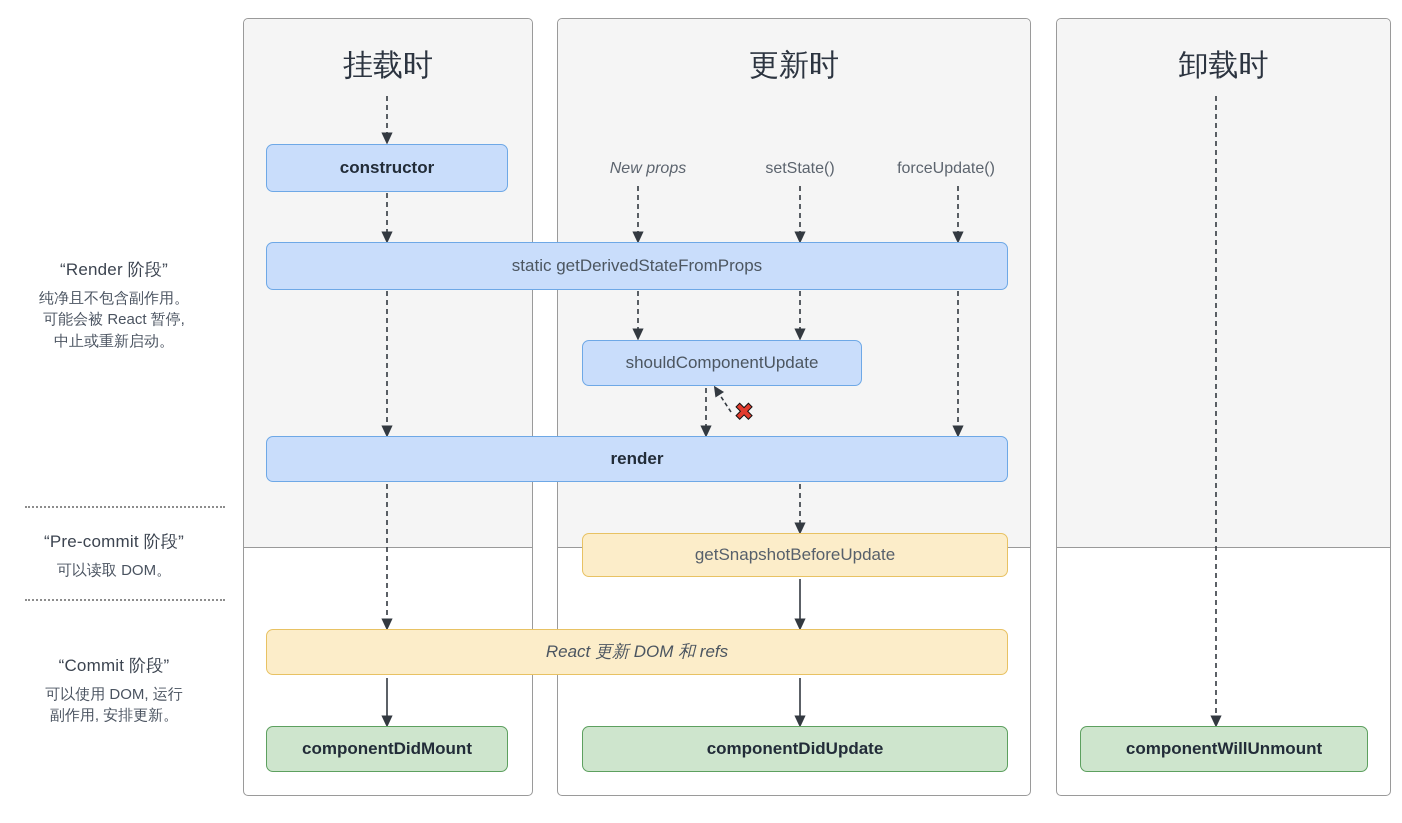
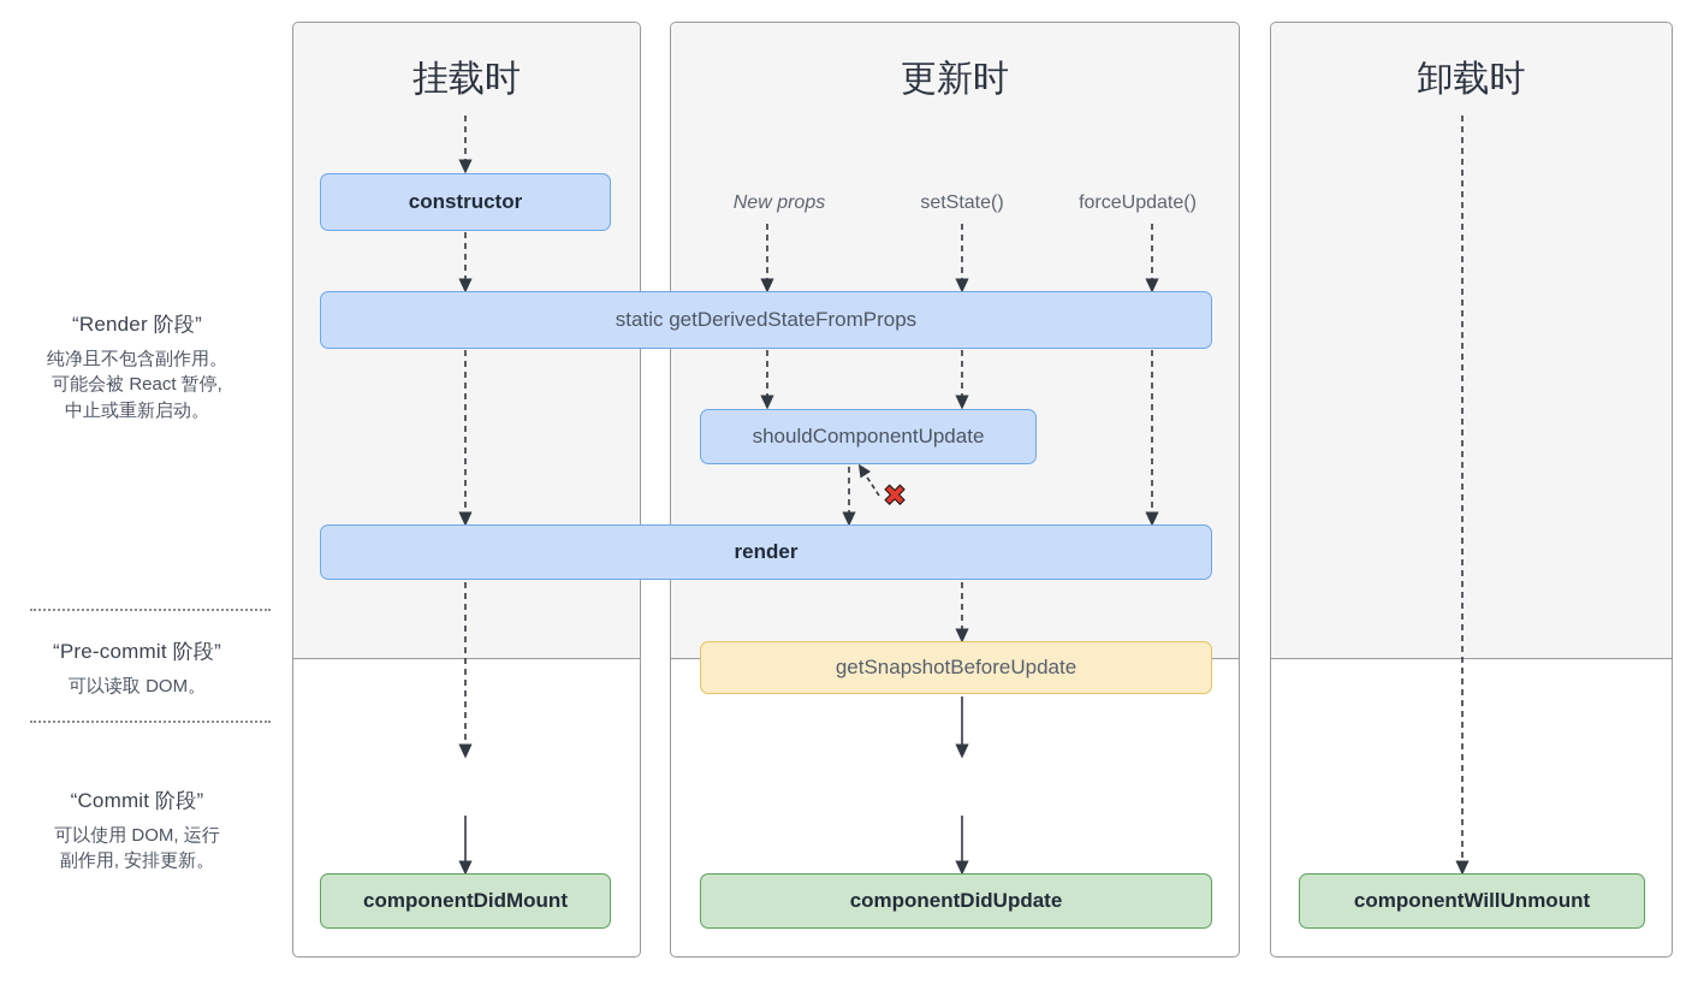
  挂载时
  更新时
  卸载时
  “Render 阶段”
  纯净且不包含副作用。
  可能会被 React 暂停,
  中止或重新启动。
  “Pre-commit 阶段”
  可以读取 DOM。
  “Commit 阶段”
  可以使用 DOM, 运行
  副作用, 安排更新。
  New props
  setState()
  forceUpdate()
  ✖
  constructor
  static getDerivedStateFromProps
  shouldComponentUpdate
  render
  getSnapshotBeforeUpdate
- React 更新 DOM 和 refs
  componentDidMount
  componentDidUpdate
  componentWillUnmount
